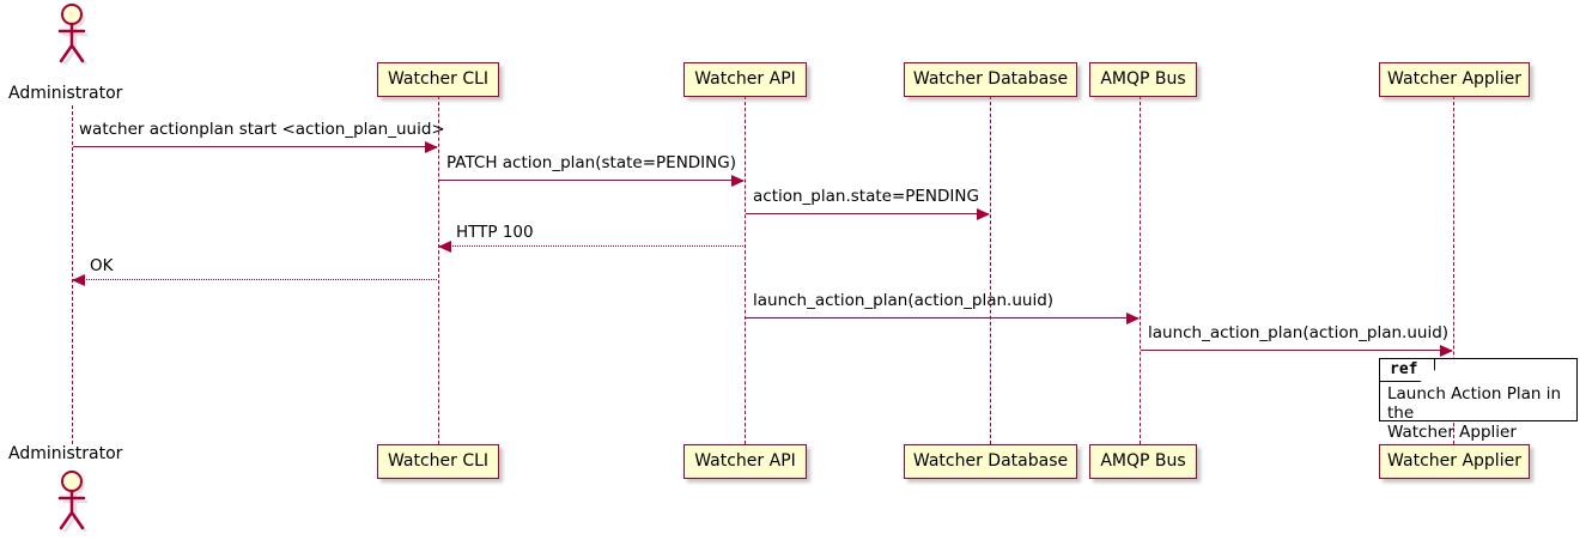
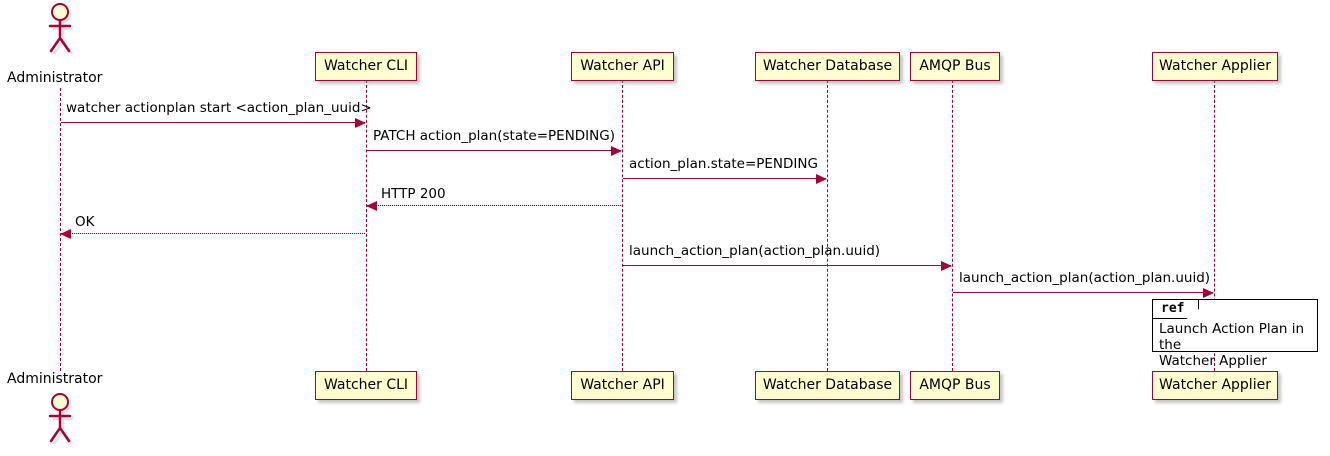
  Administrator
  Watcher CLI
  Watcher API
  Watcher Database
  AMQP Bus
  Watcher Applier
  watcher actionplan start <action_plan_uuid>
  PATCH action_plan(state=PENDING)
  action_plan.state=PENDING
- HTTP 100
+ HTTP 200
  OK
  launch_action_plan(action_plan.uuid)
  launch_action_plan(action_plan.uuid)
  ref
  Launch Action Plan in the
  Watcher Applier
  Watcher CLI
  Watcher API
  Watcher Database
  AMQP Bus
  Watcher Applier
  Administrator
